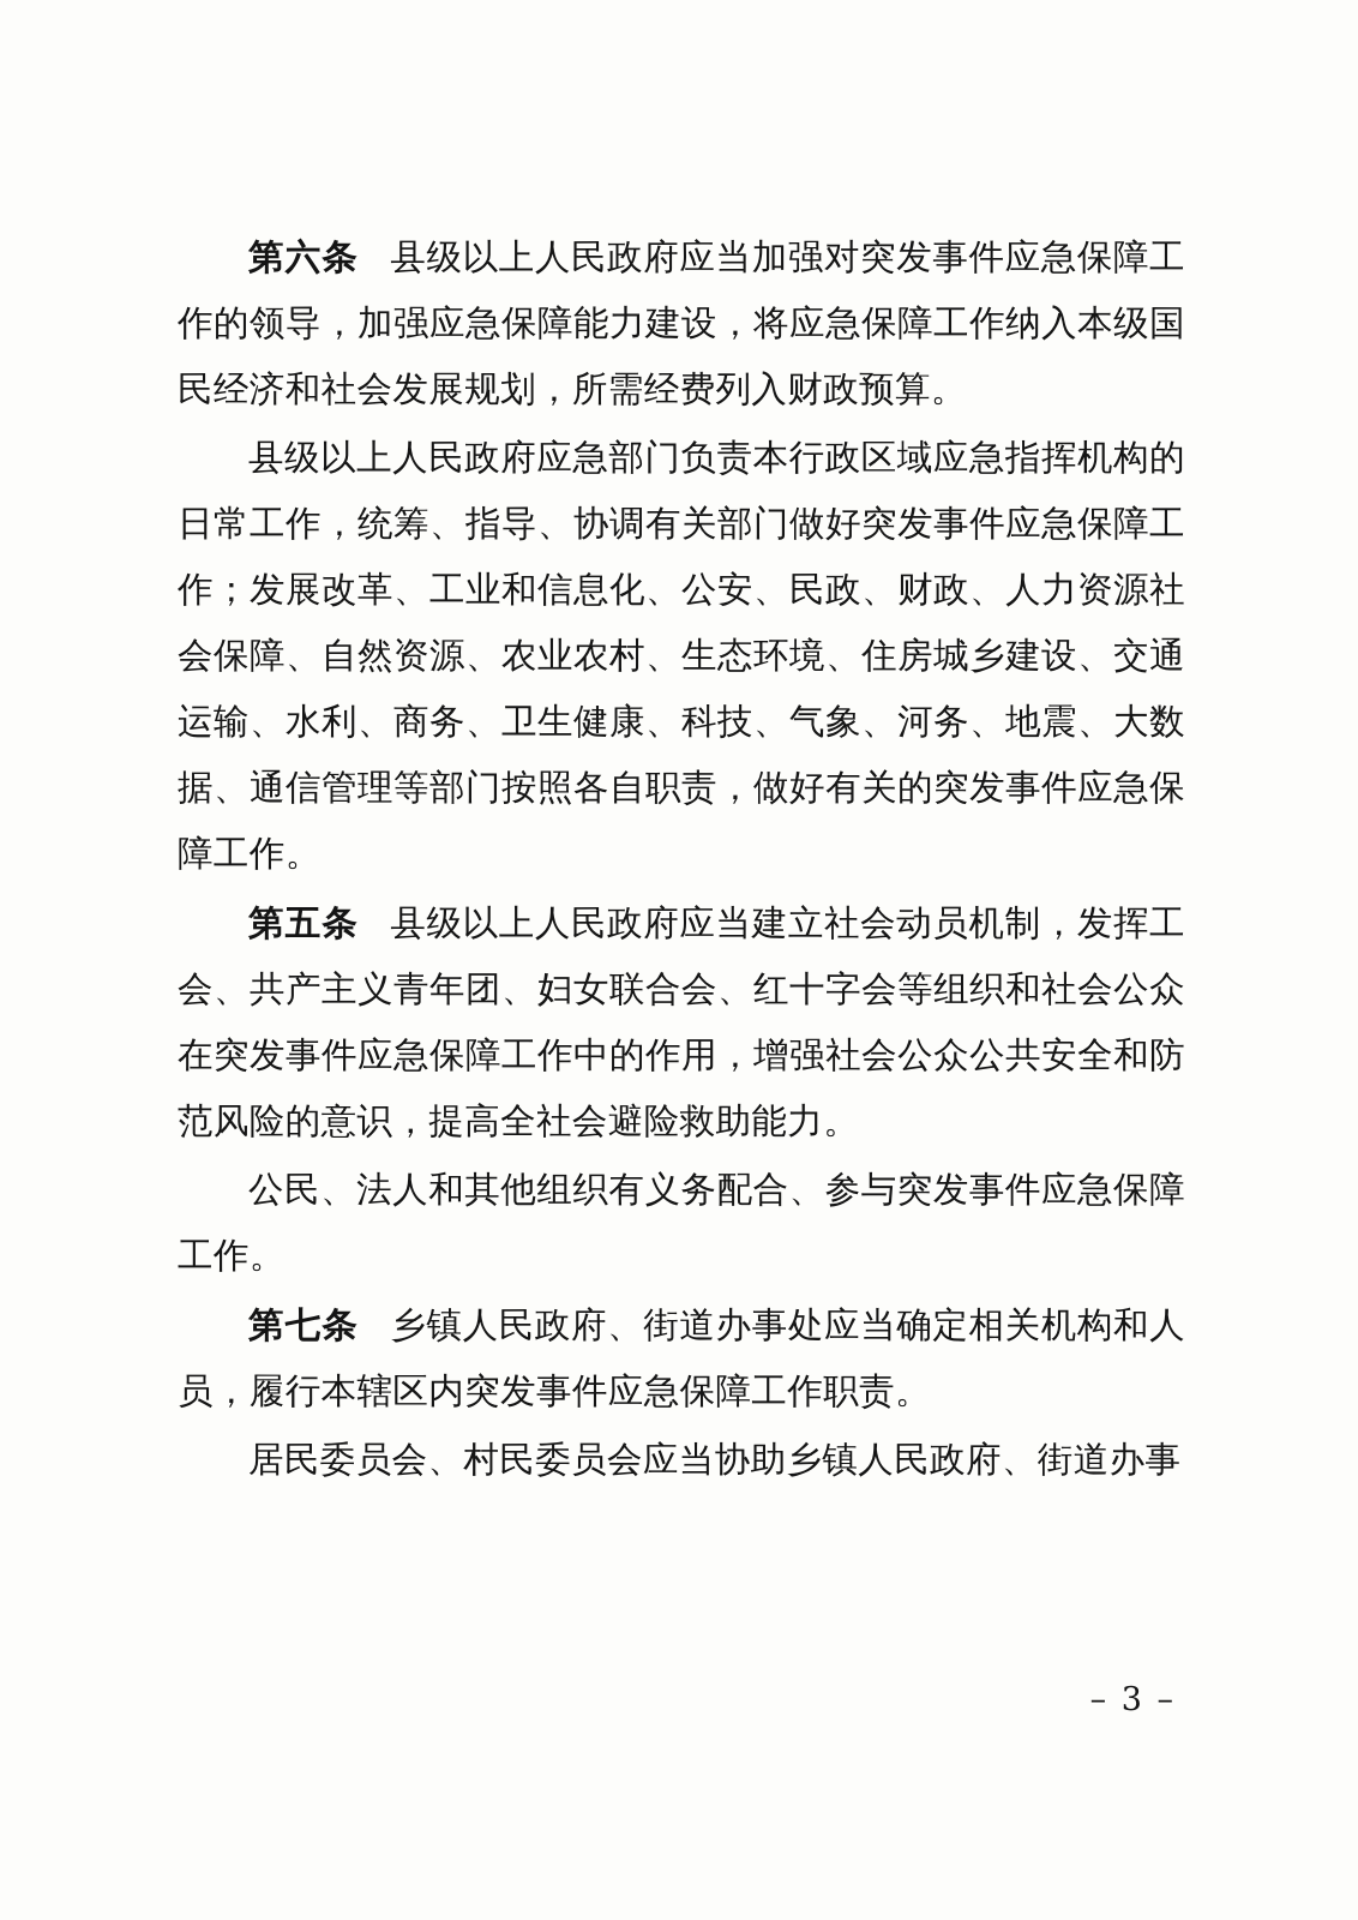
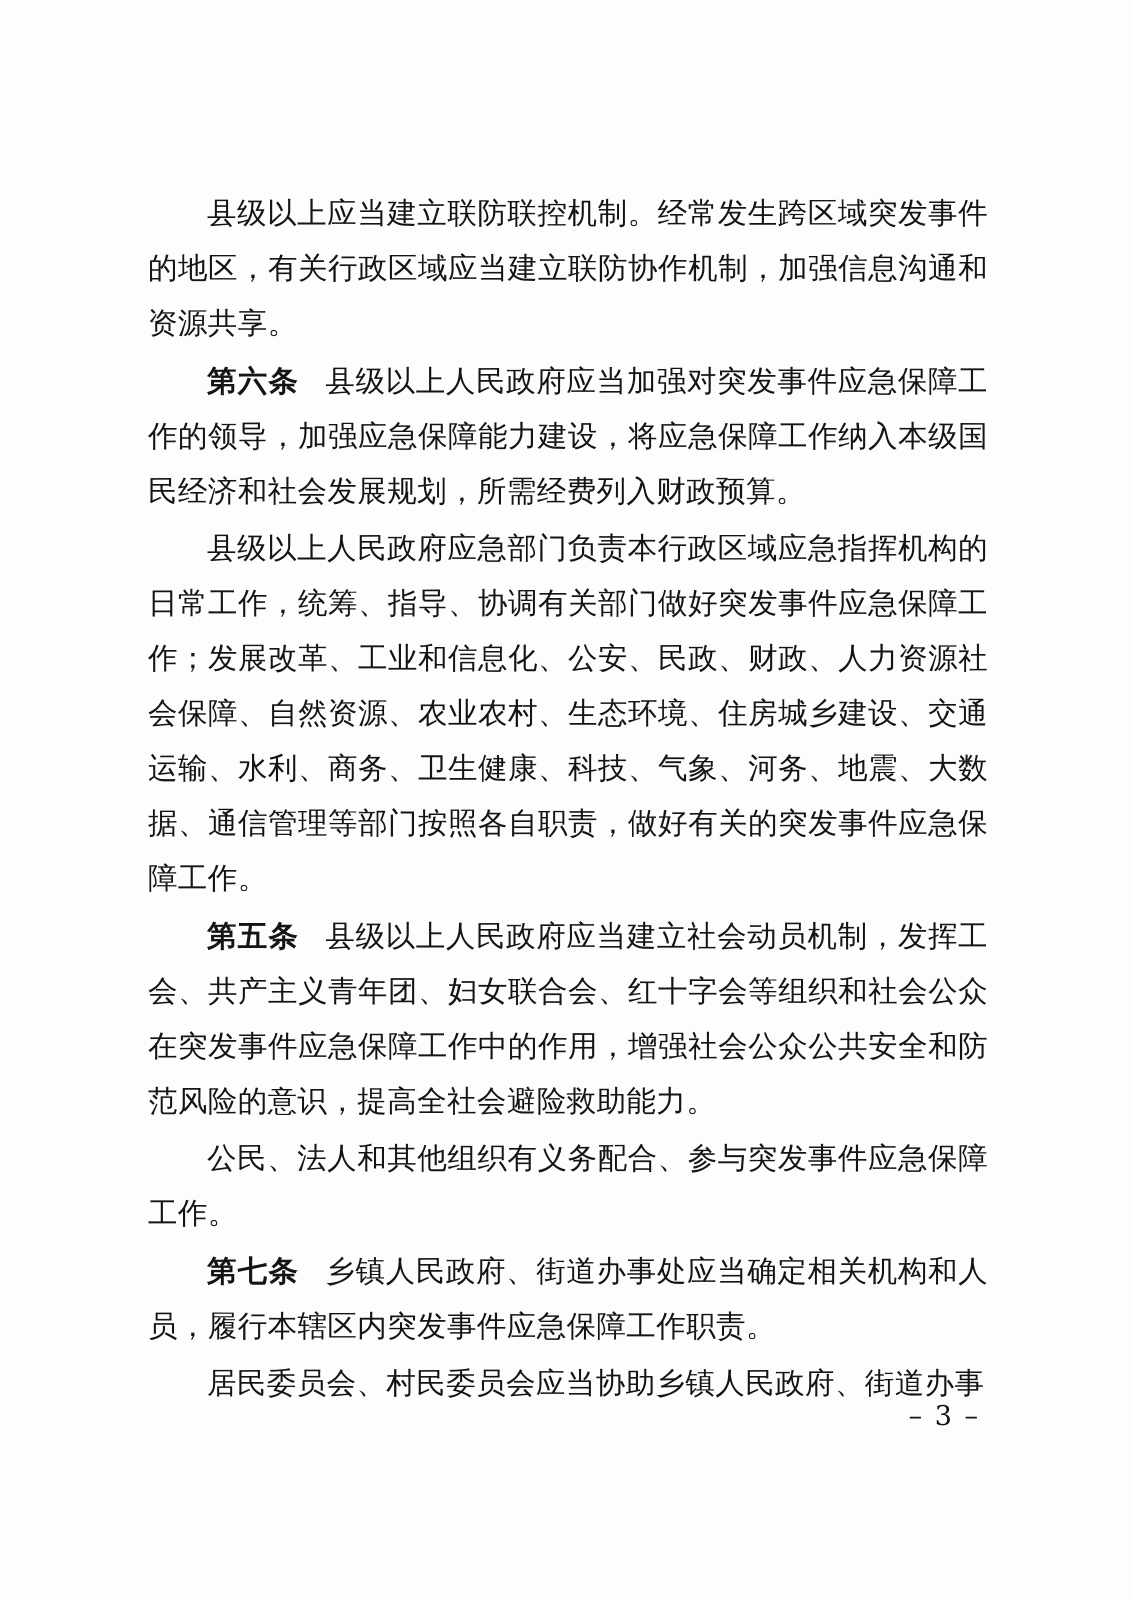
+ 县级以上应当建立联防联控机制。经常发生跨区域突发事件的地区，有关行政区域应当建立联防协作机制，加强信息沟通和资源共享。
  第六条 县级以上人民政府应当加强对突发事件应急保障工作的领导，加强应急保障能力建设，将应急保障工作纳入本级国民经济和社会发展规划，所需经费列入财政预算。
  县级以上人民政府应急部门负责本行政区域应急指挥机构的日常工作，统筹、指导、协调有关部门做好突发事件应急保障工作；发展改革、工业和信息化、公安、民政、财政、人力资源社会保障、自然资源、农业农村、生态环境、住房城乡建设、交通运输、水利、商务、卫生健康、科技、气象、河务、地震、大数据、通信管理等部门按照各自职责，做好有关的突发事件应急保障工作。
  第五条 县级以上人民政府应当建立社会动员机制，发挥工会、共产主义青年团、妇女联合会、红十字会等组织和社会公众在突发事件应急保障工作中的作用，增强社会公众公共安全和防范风险的意识，提高全社会避险救助能力。
  公民、法人和其他组织有义务配合、参与突发事件应急保障工作。
  第七条 乡镇人民政府、街道办事处应当确定相关机构和人员，履行本辖区内突发事件应急保障工作职责。
  居民委员会、村民委员会应当协助乡镇人民政府、街道办事
  – 3 –
